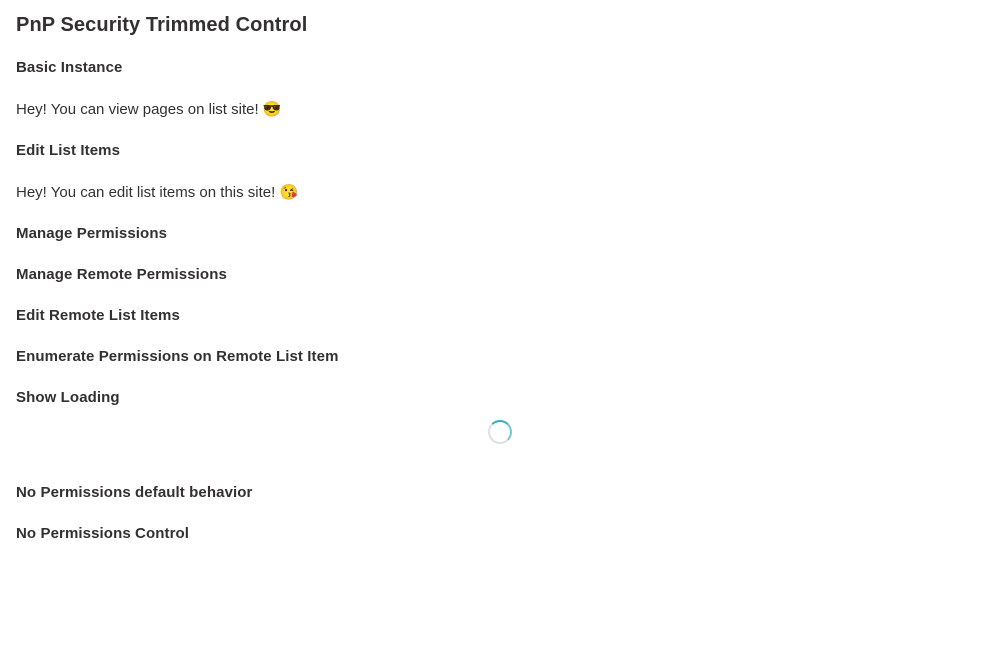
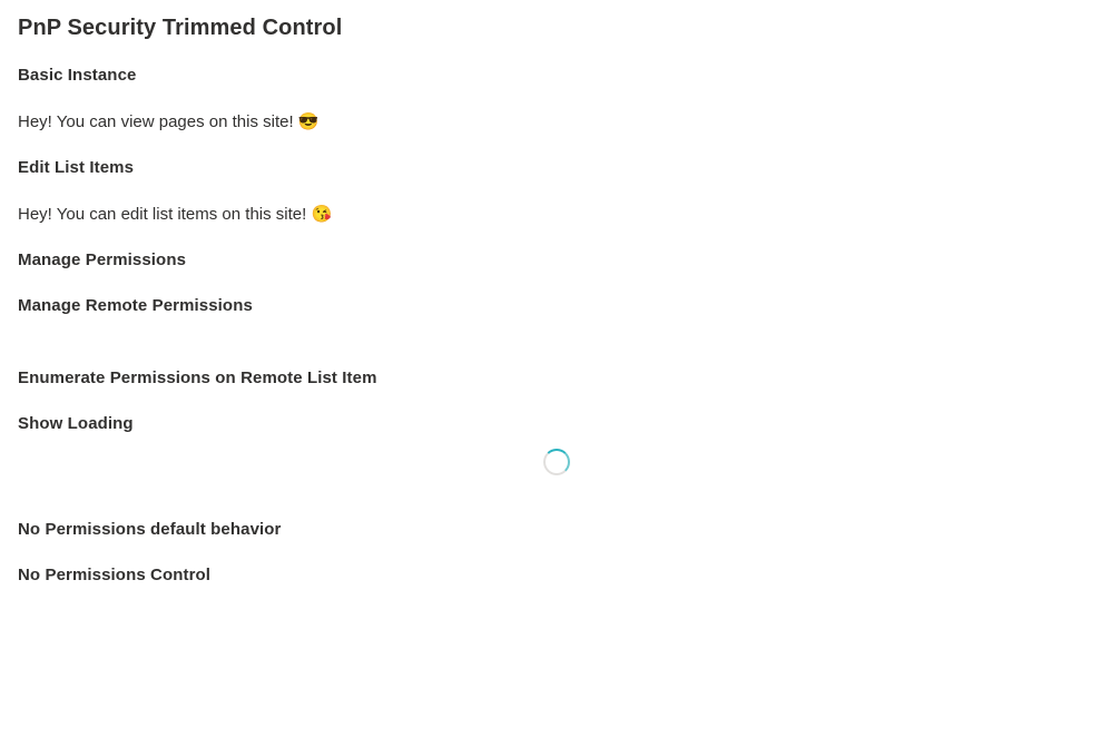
  PnP Security Trimmed Control
  Basic Instance
- Hey! You can view pages on list site! 😎
+ Hey! You can view pages on this site! 😎
  Edit List Items
  Hey! You can edit list items on this site! 😘
  Manage Permissions
  Manage Remote Permissions
- Edit Remote List Items
  Enumerate Permissions on Remote List Item
  Show Loading
  No Permissions default behavior
  No Permissions Control
